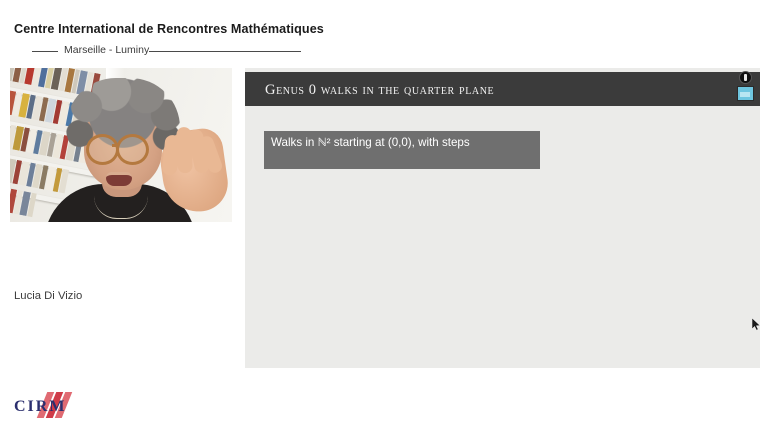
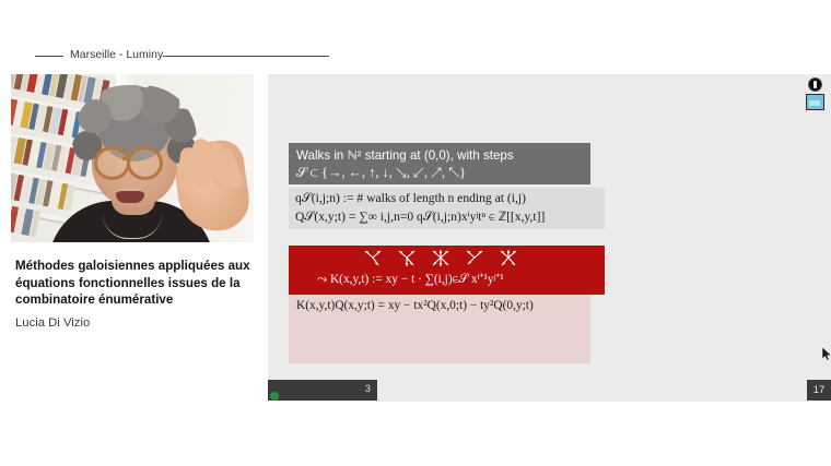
- Centre International de Rencontres Mathématiques
  Marseille - Luminy
+ Méthodes galoisiennes appliquées aux équations fonctionnelles issues de la combinatoire énumérative
  Lucia Di Vizio
- CIRM
- Genus 0 walks in the quarter plane
  Walks in ℕ² starting at (0,0), with steps
+ 𝒮 ⊂ {→, ←, ↑, ↓, ↘, ↙, ↗, ↖}
+ q𝒮(i,j;n) := # walks of length n ending at (i,j)
+ Q𝒮(x,y;t) = ∑∞ i,j,n=0 q𝒮(i,j;n)xⁱyʲtⁿ ∈ ℤ[[x,y,t]]
+ ⤳ K(x,y,t) := xy − t · ∑(i,j)∈𝒮 xⁱ⁺¹yʲ⁺¹
+ K(x,y,t)Q(x,y;t) = xy − tx²Q(x,0;t) − ty²Q(0,y;t)
+ 3
+ 17
